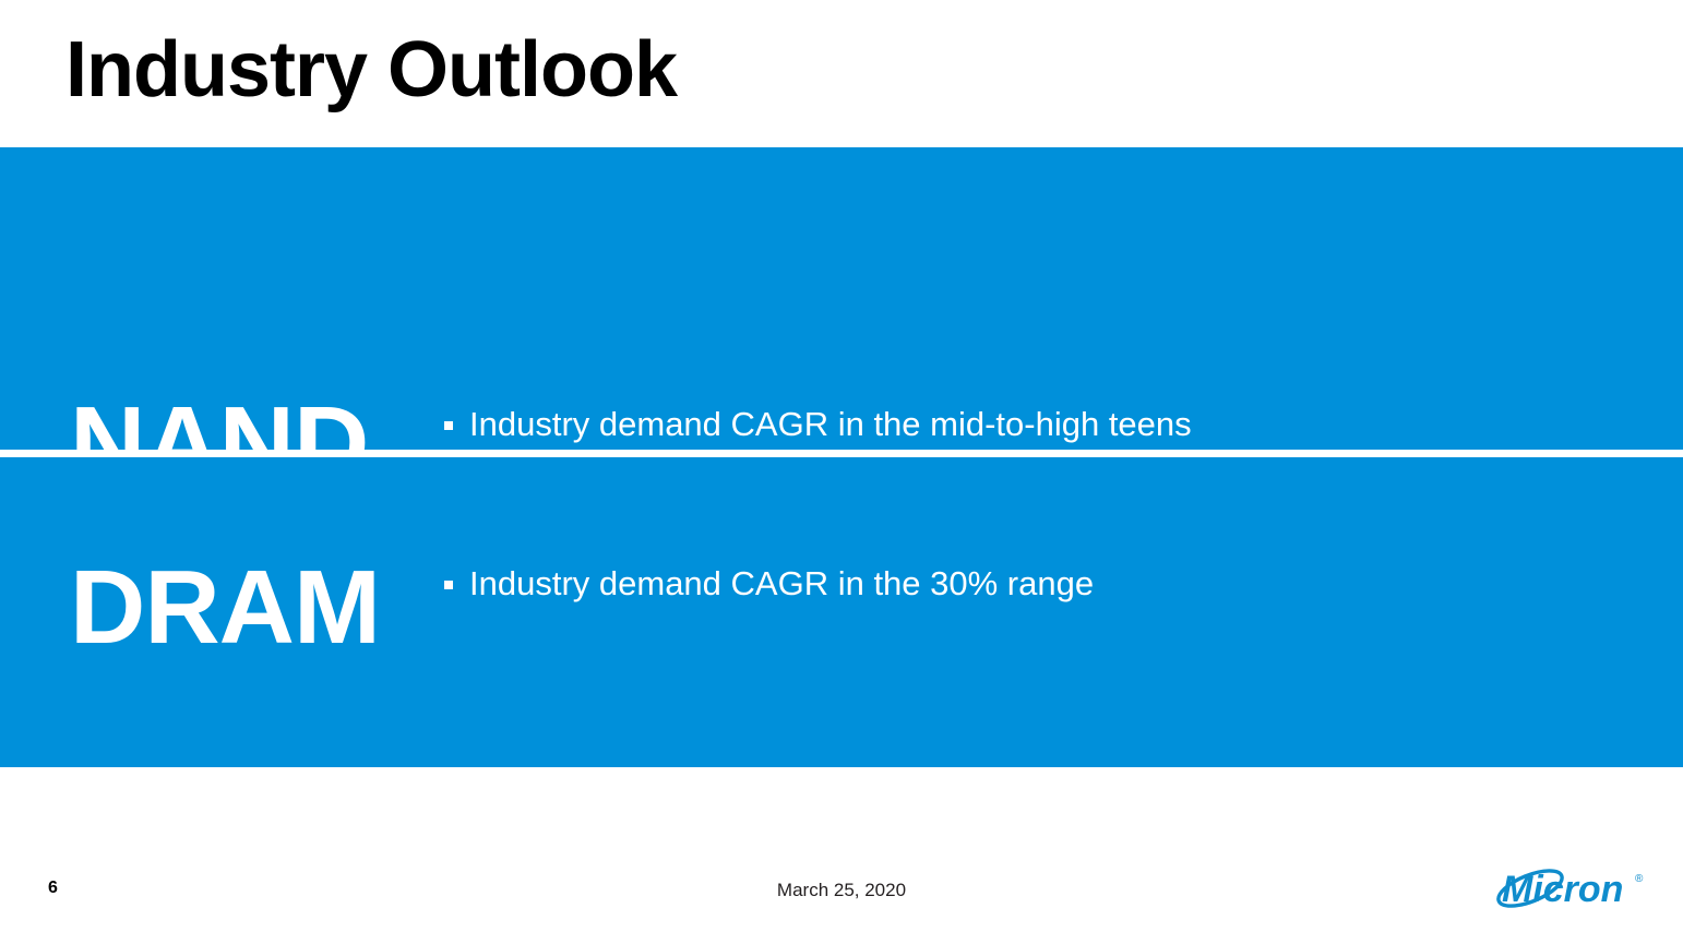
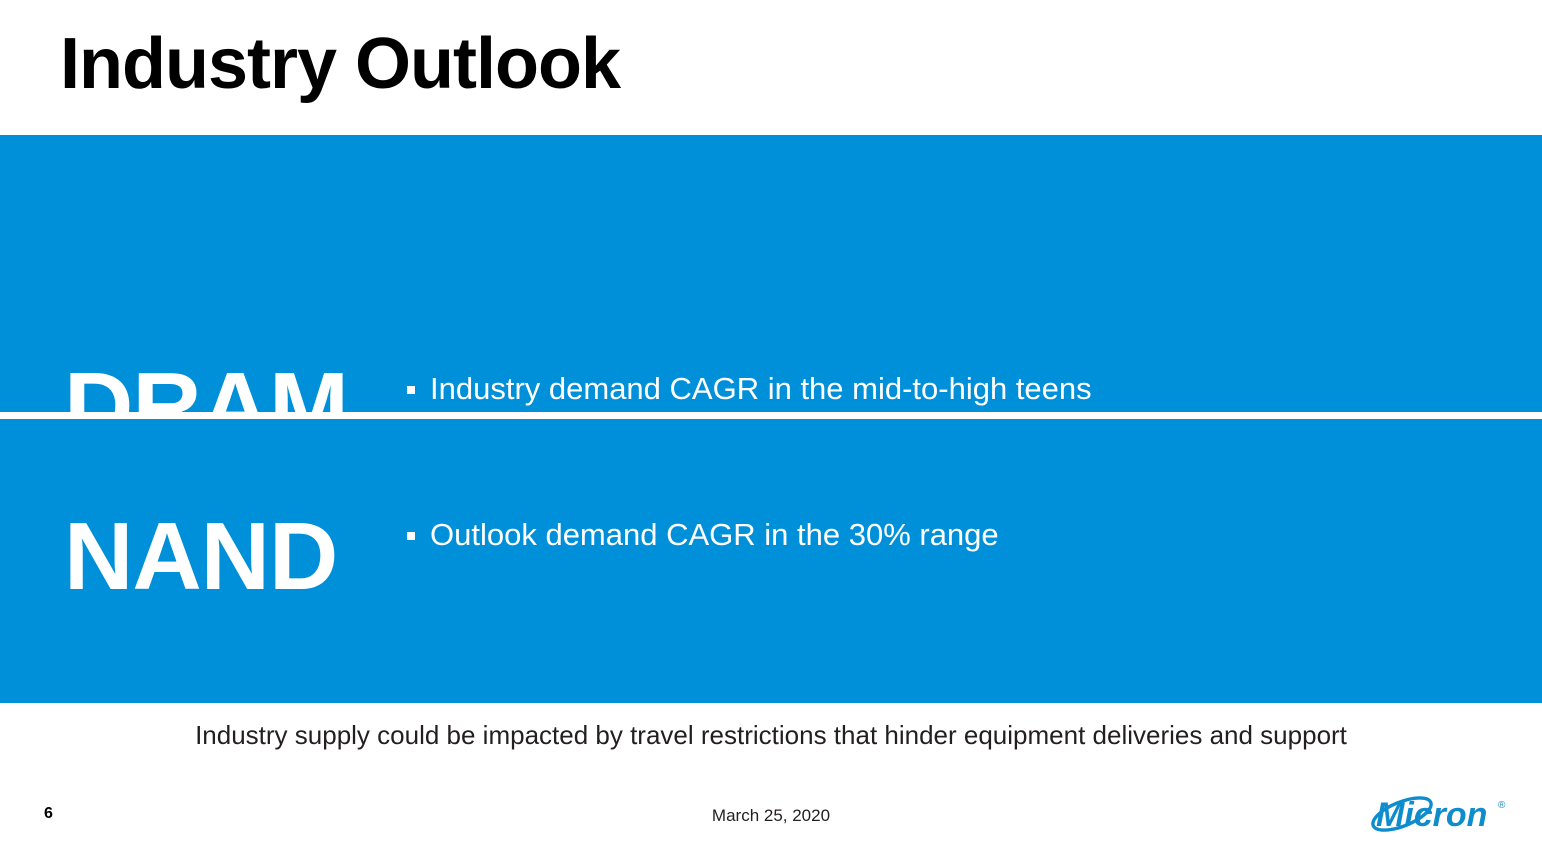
  Industry Outlook
- NAND
+ DRAM
  Industry demand CAGR in the mid-to-high teens
- DRAM
+ NAND
- Industry demand CAGR in the 30% range
+ Outlook demand CAGR in the 30% range
+ Industry supply could be impacted by travel restrictions that hinder equipment deliveries and support
  6
  March 25, 2020
  Micron
  ®
